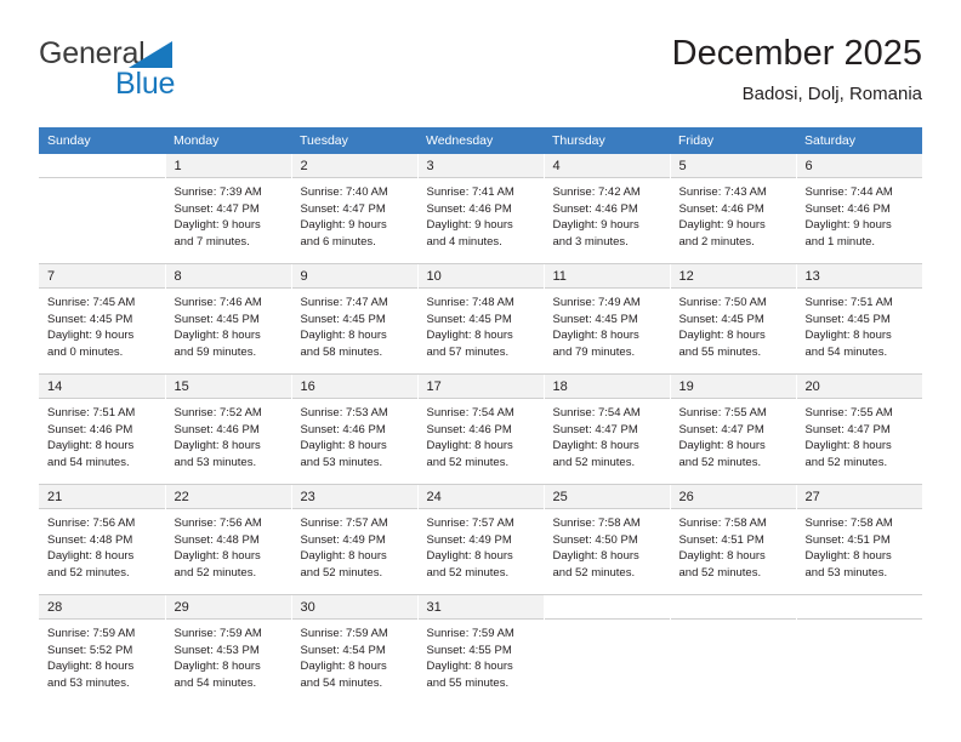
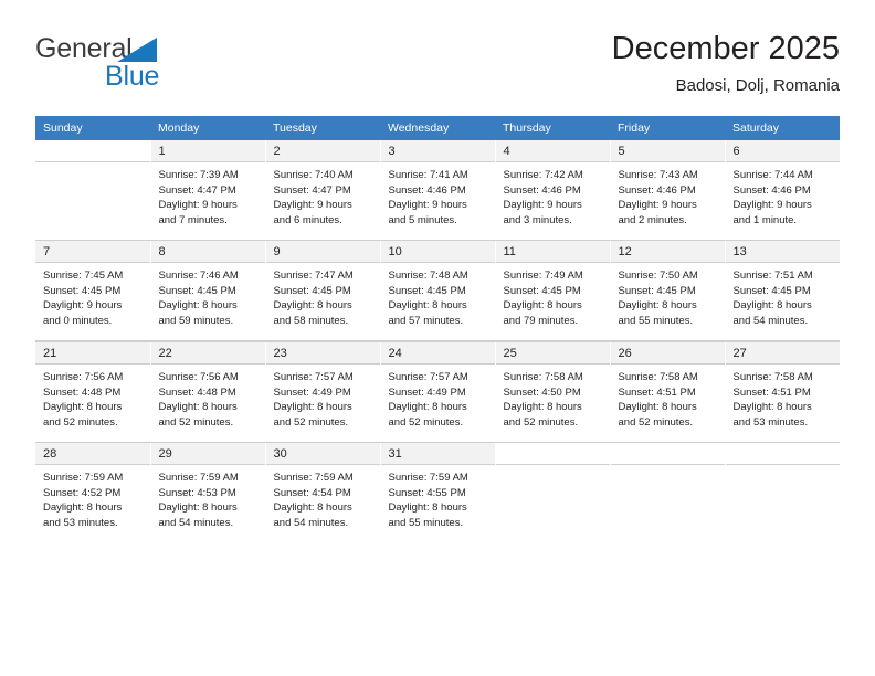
  General
  Blue
  December 2025
  Badosi, Dolj, Romania
  Sunday	Monday	Tuesday	Wednesday	Thursday	Friday	Saturday
- 	1Sunrise: 7:39 AMSunset: 4:47 PMDaylight: 9 hoursand 7 minutes.	2Sunrise: 7:40 AMSunset: 4:47 PMDaylight: 9 hoursand 6 minutes.	3Sunrise: 7:41 AMSunset: 4:46 PMDaylight: 9 hoursand 4 minutes.	4Sunrise: 7:42 AMSunset: 4:46 PMDaylight: 9 hoursand 3 minutes.	5Sunrise: 7:43 AMSunset: 4:46 PMDaylight: 9 hoursand 2 minutes.	6Sunrise: 7:44 AMSunset: 4:46 PMDaylight: 9 hoursand 1 minute.
+ 	1Sunrise: 7:39 AMSunset: 4:47 PMDaylight: 9 hoursand 7 minutes.	2Sunrise: 7:40 AMSunset: 4:47 PMDaylight: 9 hoursand 6 minutes.	3Sunrise: 7:41 AMSunset: 4:46 PMDaylight: 9 hoursand 5 minutes.	4Sunrise: 7:42 AMSunset: 4:46 PMDaylight: 9 hoursand 3 minutes.	5Sunrise: 7:43 AMSunset: 4:46 PMDaylight: 9 hoursand 2 minutes.	6Sunrise: 7:44 AMSunset: 4:46 PMDaylight: 9 hoursand 1 minute.
  7Sunrise: 7:45 AMSunset: 4:45 PMDaylight: 9 hoursand 0 minutes.	8Sunrise: 7:46 AMSunset: 4:45 PMDaylight: 8 hoursand 59 minutes.	9Sunrise: 7:47 AMSunset: 4:45 PMDaylight: 8 hoursand 58 minutes.	10Sunrise: 7:48 AMSunset: 4:45 PMDaylight: 8 hoursand 57 minutes.	11Sunrise: 7:49 AMSunset: 4:45 PMDaylight: 8 hoursand 79 minutes.	12Sunrise: 7:50 AMSunset: 4:45 PMDaylight: 8 hoursand 55 minutes.	13Sunrise: 7:51 AMSunset: 4:45 PMDaylight: 8 hoursand 54 minutes.
- 14Sunrise: 7:51 AMSunset: 4:46 PMDaylight: 8 hoursand 54 minutes.	15Sunrise: 7:52 AMSunset: 4:46 PMDaylight: 8 hoursand 53 minutes.	16Sunrise: 7:53 AMSunset: 4:46 PMDaylight: 8 hoursand 53 minutes.	17Sunrise: 7:54 AMSunset: 4:46 PMDaylight: 8 hoursand 52 minutes.	18Sunrise: 7:54 AMSunset: 4:47 PMDaylight: 8 hoursand 52 minutes.	19Sunrise: 7:55 AMSunset: 4:47 PMDaylight: 8 hoursand 52 minutes.	20Sunrise: 7:55 AMSunset: 4:47 PMDaylight: 8 hoursand 52 minutes.
  21Sunrise: 7:56 AMSunset: 4:48 PMDaylight: 8 hoursand 52 minutes.	22Sunrise: 7:56 AMSunset: 4:48 PMDaylight: 8 hoursand 52 minutes.	23Sunrise: 7:57 AMSunset: 4:49 PMDaylight: 8 hoursand 52 minutes.	24Sunrise: 7:57 AMSunset: 4:49 PMDaylight: 8 hoursand 52 minutes.	25Sunrise: 7:58 AMSunset: 4:50 PMDaylight: 8 hoursand 52 minutes.	26Sunrise: 7:58 AMSunset: 4:51 PMDaylight: 8 hoursand 52 minutes.	27Sunrise: 7:58 AMSunset: 4:51 PMDaylight: 8 hoursand 53 minutes.
- 28Sunrise: 7:59 AMSunset: 5:52 PMDaylight: 8 hoursand 53 minutes.	29Sunrise: 7:59 AMSunset: 4:53 PMDaylight: 8 hoursand 54 minutes.	30Sunrise: 7:59 AMSunset: 4:54 PMDaylight: 8 hoursand 54 minutes.	31Sunrise: 7:59 AMSunset: 4:55 PMDaylight: 8 hoursand 55 minutes.
+ 28Sunrise: 7:59 AMSunset: 4:52 PMDaylight: 8 hoursand 53 minutes.	29Sunrise: 7:59 AMSunset: 4:53 PMDaylight: 8 hoursand 54 minutes.	30Sunrise: 7:59 AMSunset: 4:54 PMDaylight: 8 hoursand 54 minutes.	31Sunrise: 7:59 AMSunset: 4:55 PMDaylight: 8 hoursand 55 minutes.
